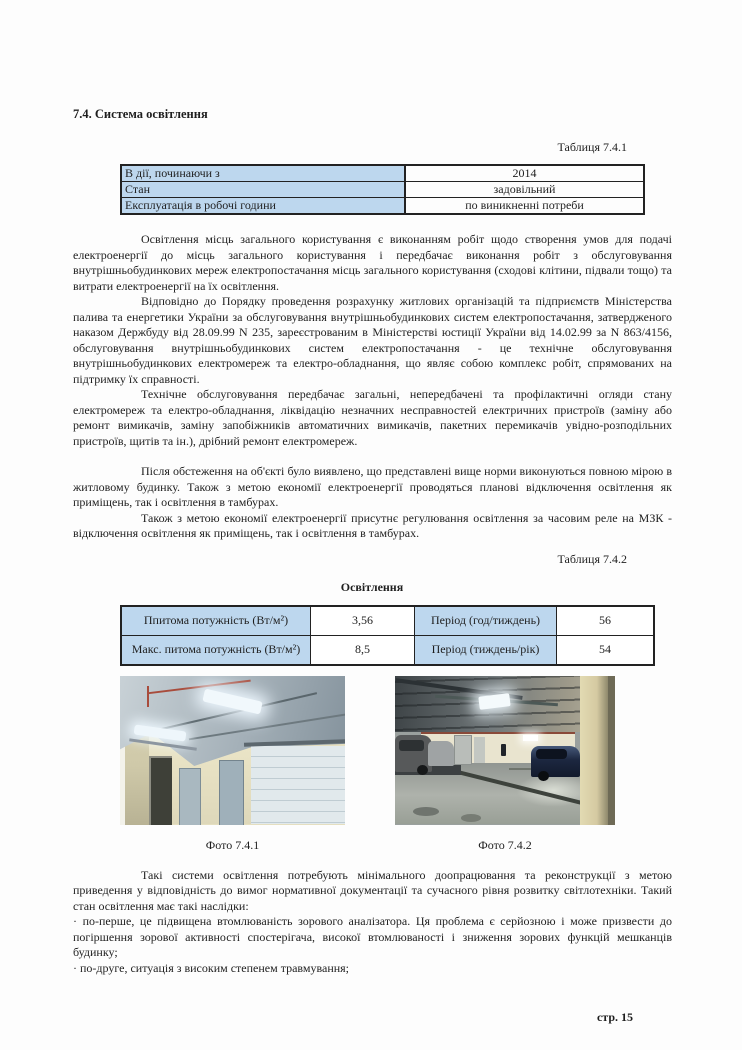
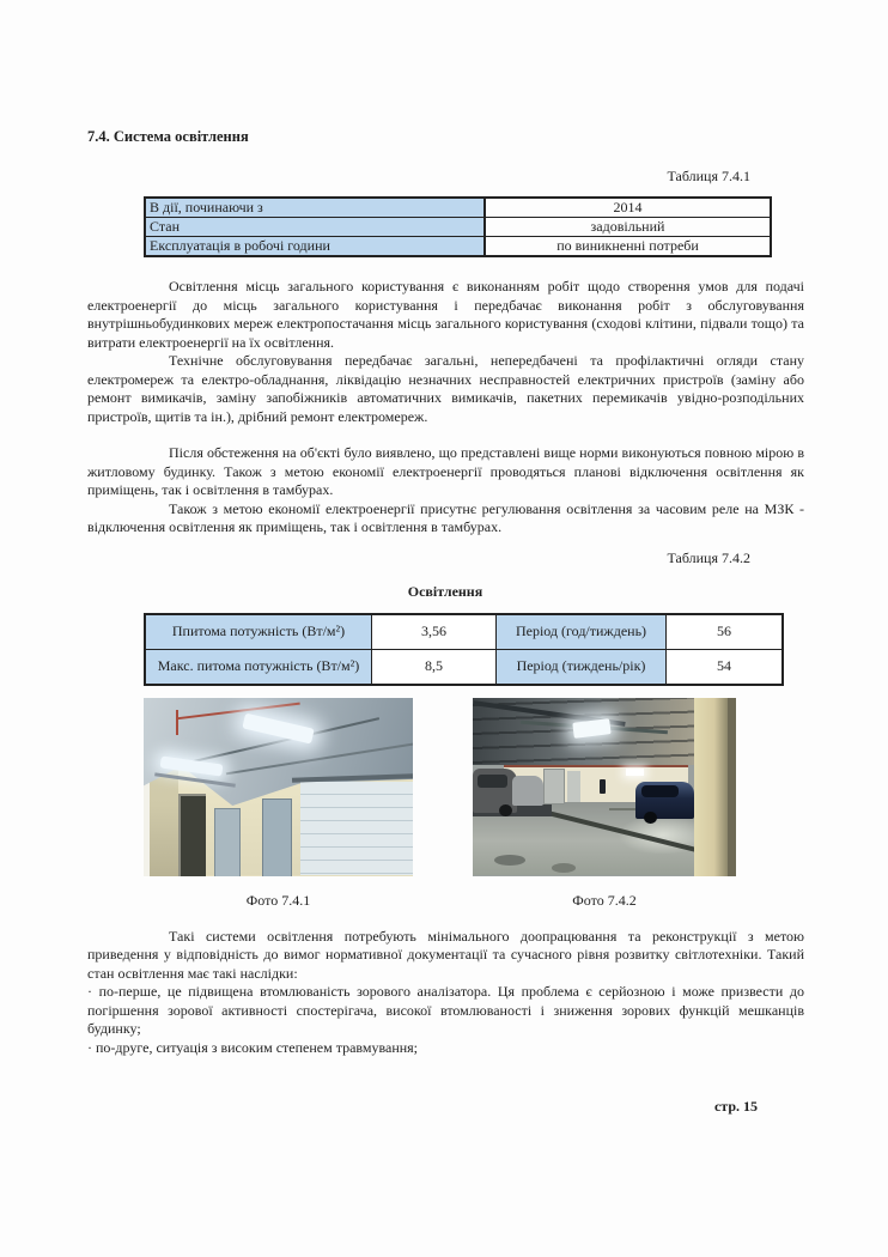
  7.4. Система освітлення
  Таблиця 7.4.1
  В дії, починаючи з	2014
  Стан	задовільний
  Експлуатація в робочі години	по виникненні потреби
  Освітлення місць загального користування є виконанням робіт щодо створення умов для подачі електроенергії до місць загального користування і передбачає виконання робіт з обслуговування внутрішньобудинкових мереж електропостачання місць загального користування (сходові клітини, підвали тощо) та витрати електроенергії на їх освітлення.
- Відповідно до Порядку проведення розрахунку житлових організацій та підприємств Міністерства палива та енергетики України за обслуговування внутрішньобудинкових систем електропостачання, затвердженого наказом Держбуду від 28.09.99 N 235, зареєстрованим в Міністерстві юстиції України від 14.02.99 за N 863/4156, обслуговування внутрішньобудинкових систем електропостачання - це технічне обслуговування внутрішньобудинкових електромереж та електро-обладнання, що являє собою комплекс робіт, спрямованих на підтримку їх справності.
  Технічне обслуговування передбачає загальні, непередбачені та профілактичні огляди стану електромереж та електро-обладнання, ліквідацію незначних несправностей електричних пристроїв (заміну або ремонт вимикачів, заміну запобіжників автоматичних вимикачів, пакетних перемикачів увідно-розподільних пристроїв, щитів та ін.), дрібний ремонт електромереж.
  Після обстеження на об'єкті було виявлено, що представлені вище норми виконуються повною мірою в житловому будинку. Також з метою економії електроенергії проводяться планові відключення освітлення як приміщень, так і освітлення в тамбурах.
  Також з метою економії електроенергії присутнє регулювання освітлення за часовим реле на МЗК - відключення освітлення як приміщень, так і освітлення в тамбурах.
  Таблиця 7.4.2
  Освітлення
  Ппитома потужність (Вт/м²)	3,56	Період (год/тиждень)	56
  Макс. питома потужність (Вт/м²)	8,5	Період (тиждень/рік)	54
  Фото 7.4.1
  Фото 7.4.2
  Такі системи освітлення потребують мінімального доопрацювання та реконструкції з метою приведення у відповідність до вимог нормативної документації та сучасного рівня розвитку світлотехніки. Такий стан освітлення має такі наслідки:
  · по-перше, це підвищена втомлюваність зорового аналізатора. Ця проблема є серйозною і може призвести до погіршення зорової активності спостерігача, високої втомлюваності і зниження зорових функцій мешканців будинку;
  · по-друге, ситуація з високим степенем травмування;
  стр. 15
